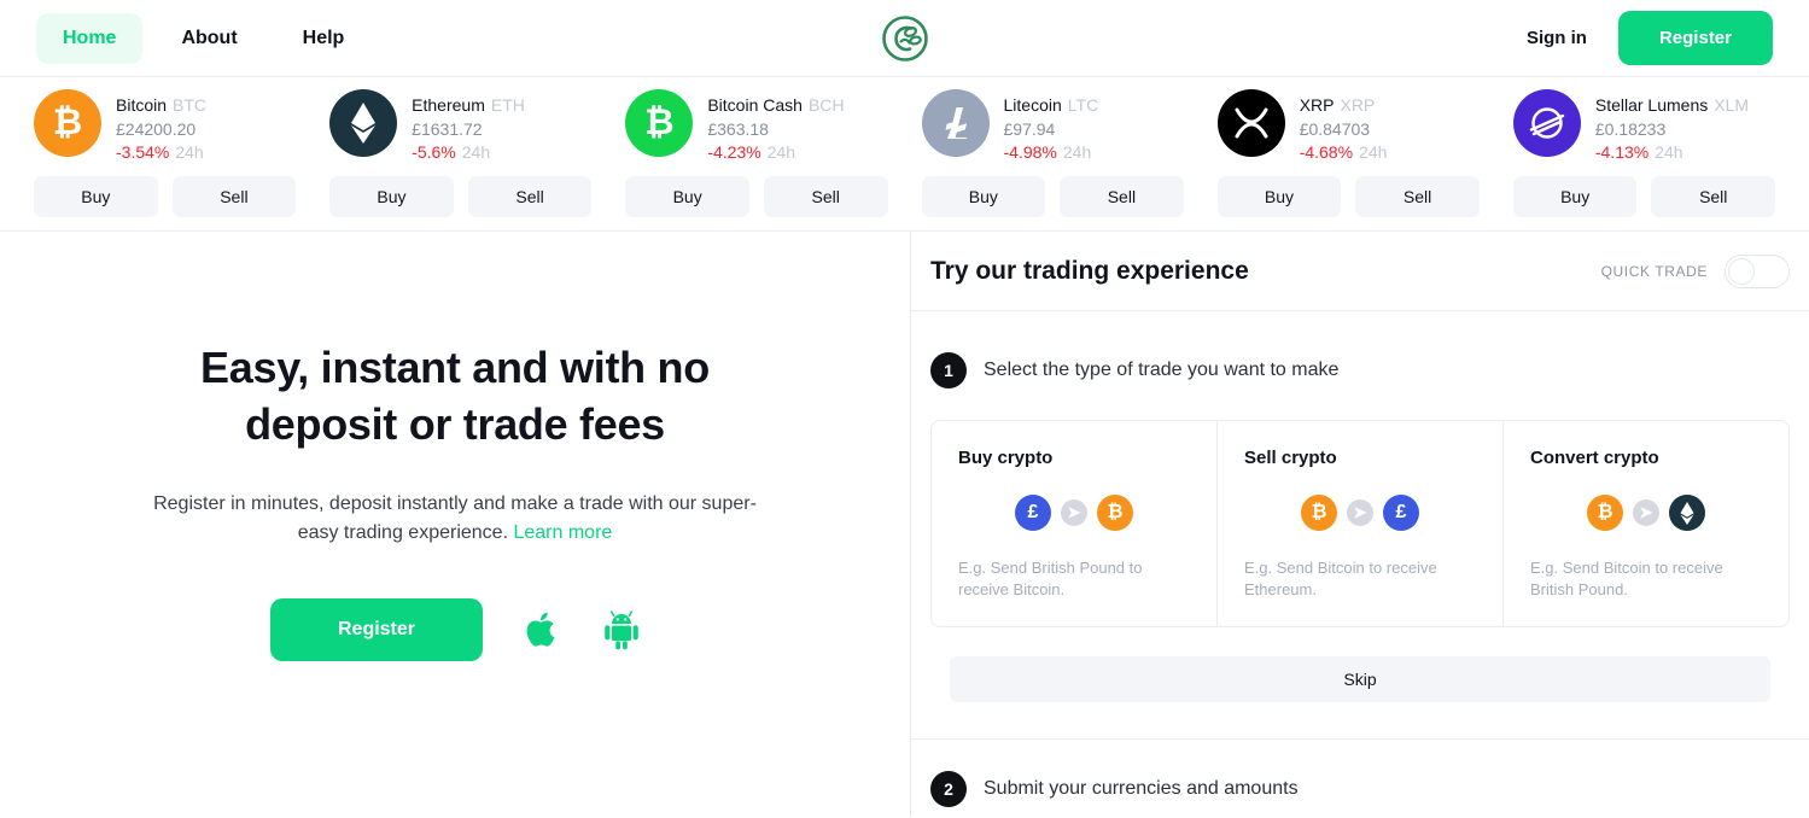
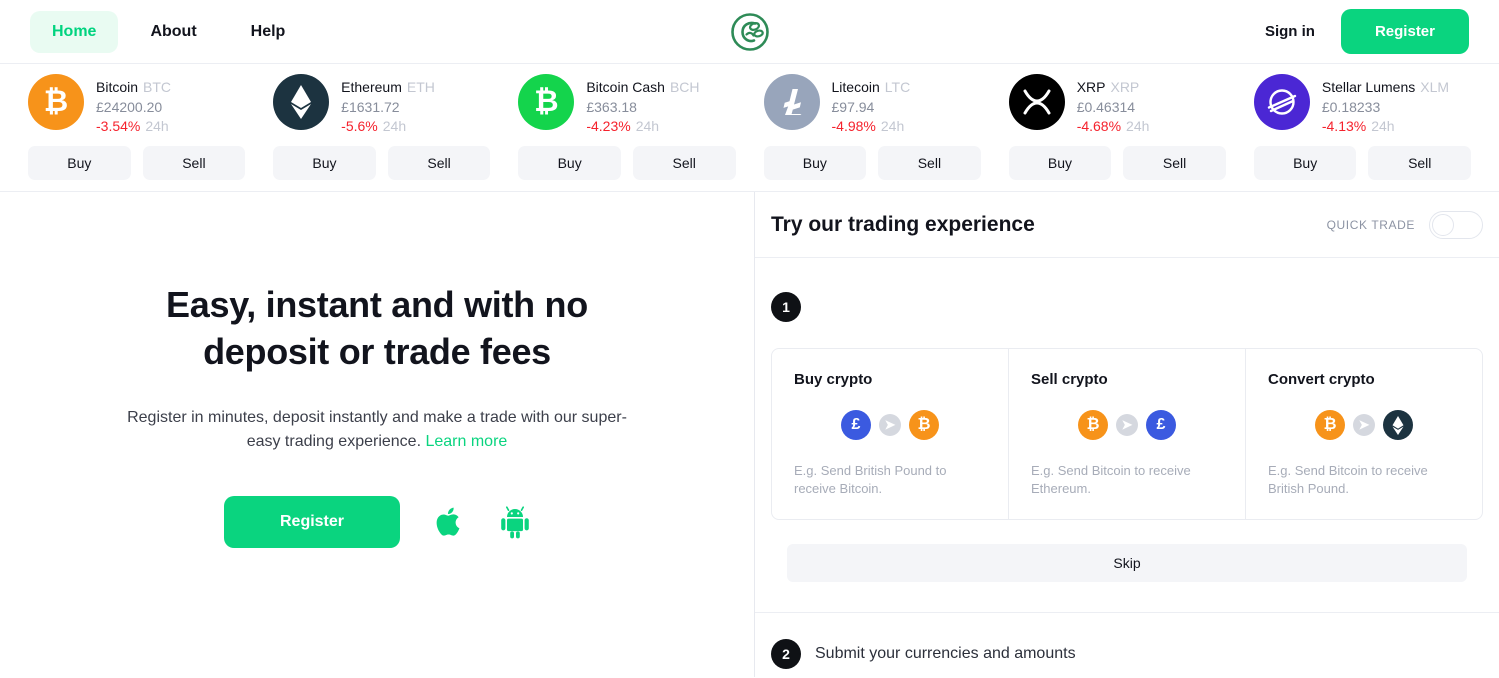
  Home
  About
  Help
  Sign in
  Register
  ₿
  Bitcoin BTC
  £24200.20
  -3.54% 24h
  Buy
  Sell
  Ethereum ETH
  £1631.72
  -5.6% 24h
  Buy
  Sell
  ₿
  Bitcoin Cash BCH
  £363.18
  -4.23% 24h
  Buy
  Sell
  Litecoin LTC
  £97.94
  -4.98% 24h
  Buy
  Sell
  XRP XRP
- £0.84703
+ £0.46314
  -4.68% 24h
  Buy
  Sell
  Stellar Lumens XLM
  £0.18233
  -4.13% 24h
  Buy
  Sell
  Easy, instant and with no deposit or trade fees
  Register in minutes, deposit instantly and make a trade with our super-easy trading experience. Learn more
  Register
  Try our trading experience
  QUICK TRADE
  1
- Select the type of trade you want to make
  Buy crypto
  £
  ➤
  ₿
  E.g. Send British Pound to receive Bitcoin.
  Sell crypto
  ₿
  ➤
  £
  E.g. Send Bitcoin to receive Ethereum.
  Convert crypto
  ₿
  ➤
  E.g. Send Bitcoin to receive British Pound.
  Skip
  2
  Submit your currencies and amounts
